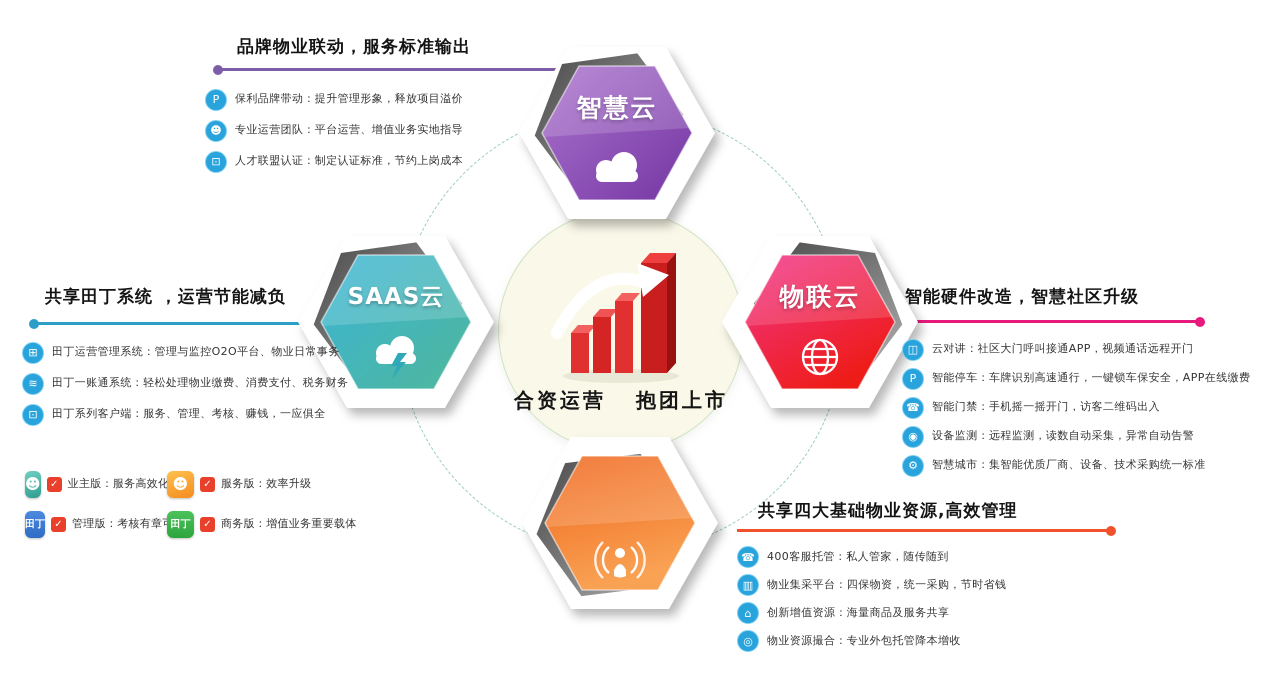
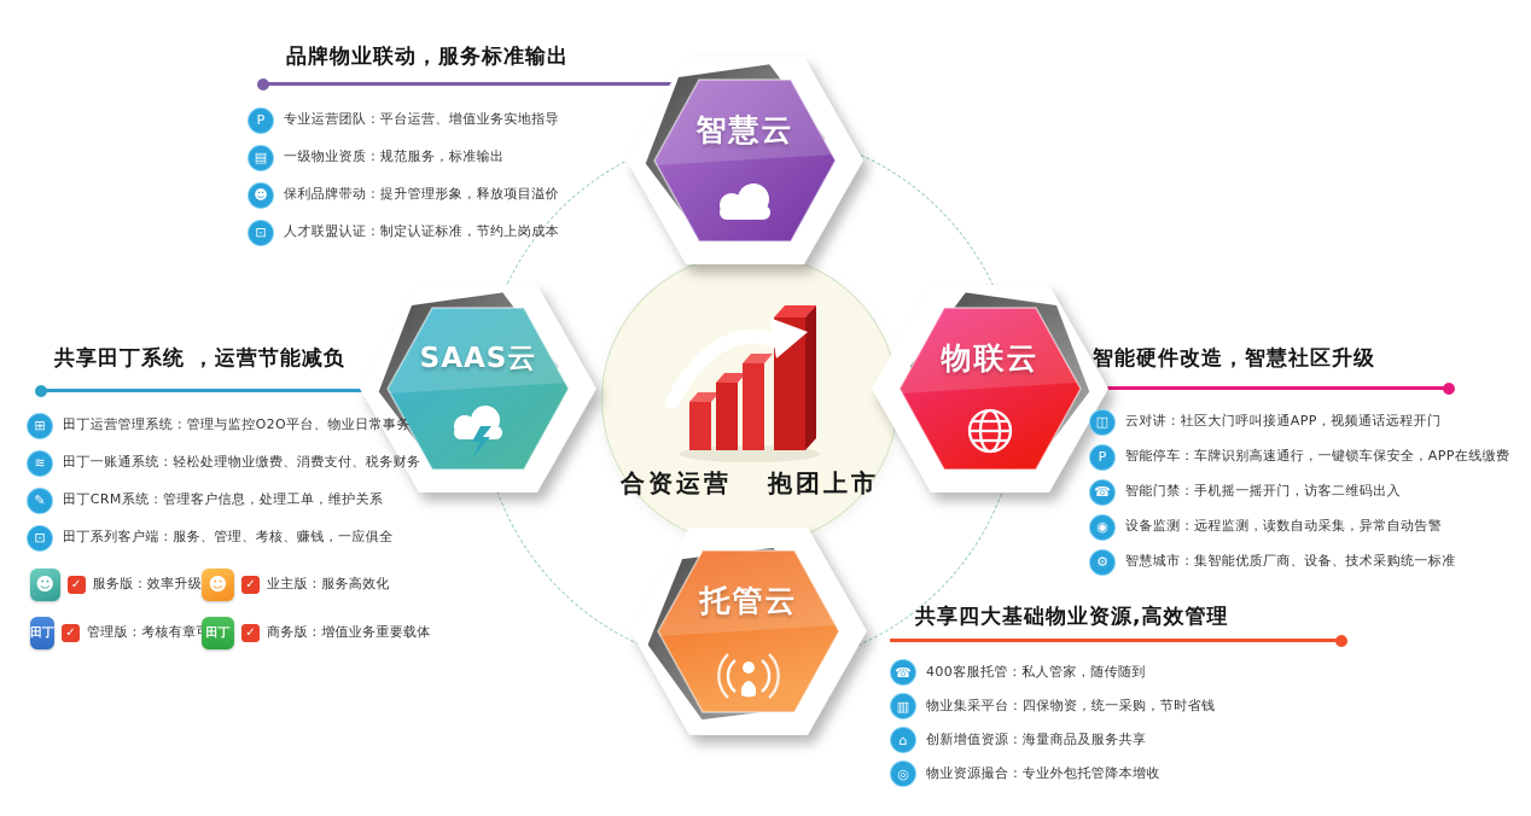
  合资运营
  抱团上市
  智慧云
  SAAS云
  物联云
+ 托管云
  品牌物业联动，服务标准输出
  P
- 保利品牌带动：提升管理形象，释放项目溢价
+ 专业运营团队：平台运营、增值业务实地指导
+ ▤
+ 一级物业资质：规范服务，标准输出
  ☻
- 专业运营团队：平台运营、增值业务实地指导
+ 保利品牌带动：提升管理形象，释放项目溢价
  ⊡
  人才联盟认证：制定认证标准，节约上岗成本
  共享田丁系统 ，运营节能减负
  ⊞
  田丁运营管理系统：管理与监控O2O平台、物业日常事务
  ≋
  田丁一账通系统：轻松处理物业缴费、消费支付、税务财务
+ ✎
+ 田丁CRM系统：管理客户信息，处理工单，维护关系
  ⊡
  田丁系列客户端：服务、管理、考核、赚钱，一应俱全
  ☻
  ✓
- 业主版：服务高效化
+ 服务版：效率升级
  ☻
  ✓
- 服务版：效率升级
+ 业主版：服务高效化
  田丁
  ✓
  管理版：考核有章
  田丁
  ✓
  商务版：增值业务重要载体
  智能硬件改造，智慧社区升级
  ◫
  云对讲：社区大门呼叫接通APP，视频通话远程开门
  P
  智能停车：车牌识别高速通行，一键锁车保安全，APP在线缴费
  ☎
  智能门禁：手机摇一摇开门，访客二维码出入
  ◉
  设备监测：远程监测，读数自动采集，异常自动告警
  ⚙
  智慧城市：集智能优质厂商、设备、技术采购统一标准
  共享四大基础物业资源,高效管理
  ☎
  400客服托管：私人管家，随传随到
  ▥
  物业集采平台：四保物资，统一采购，节时省钱
  ⌂
  创新增值资源：海量商品及服务共享
  ◎
  物业资源撮合：专业外包托管降本增收
